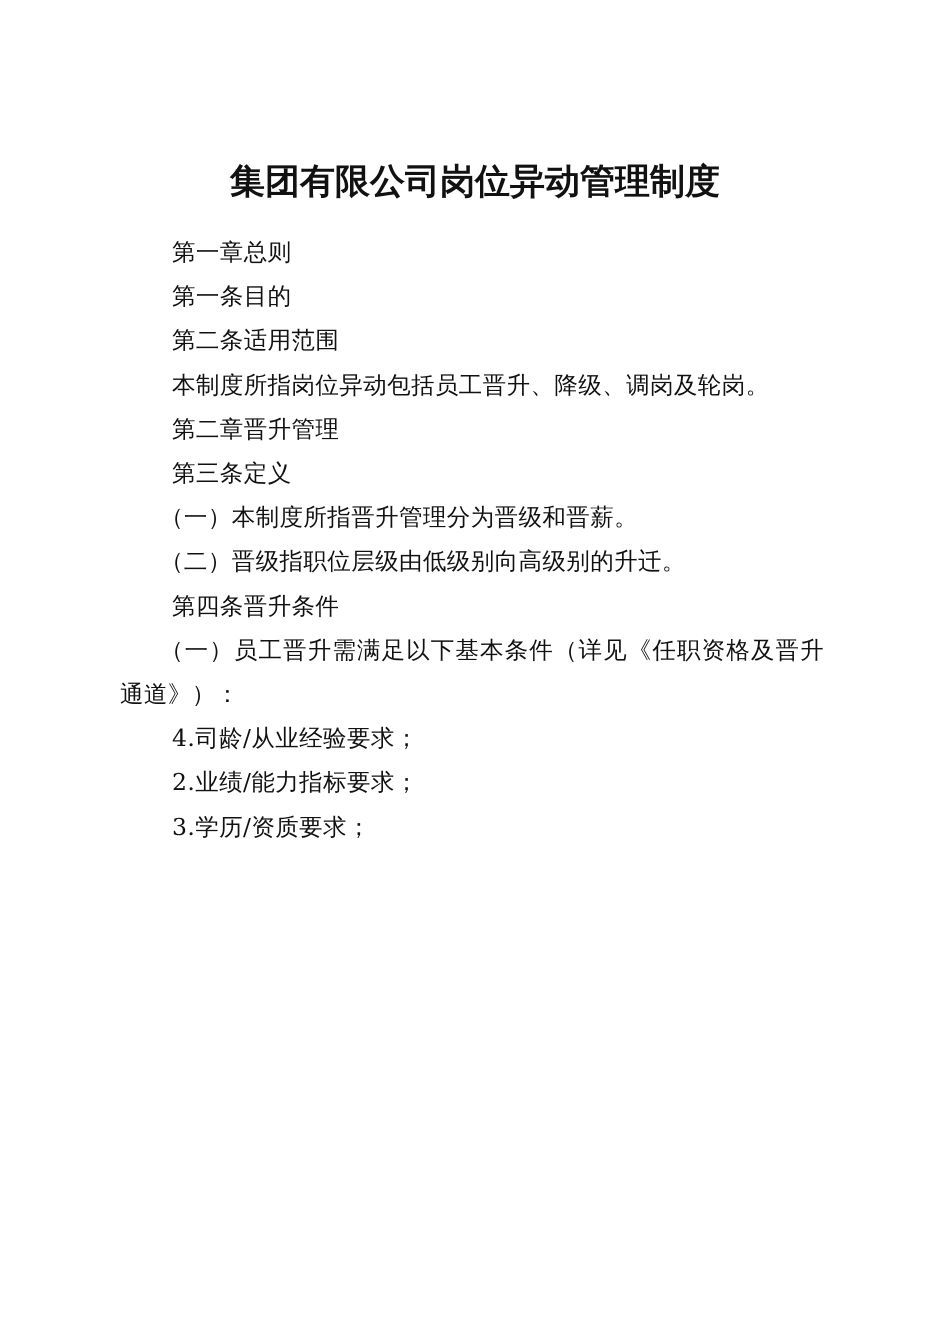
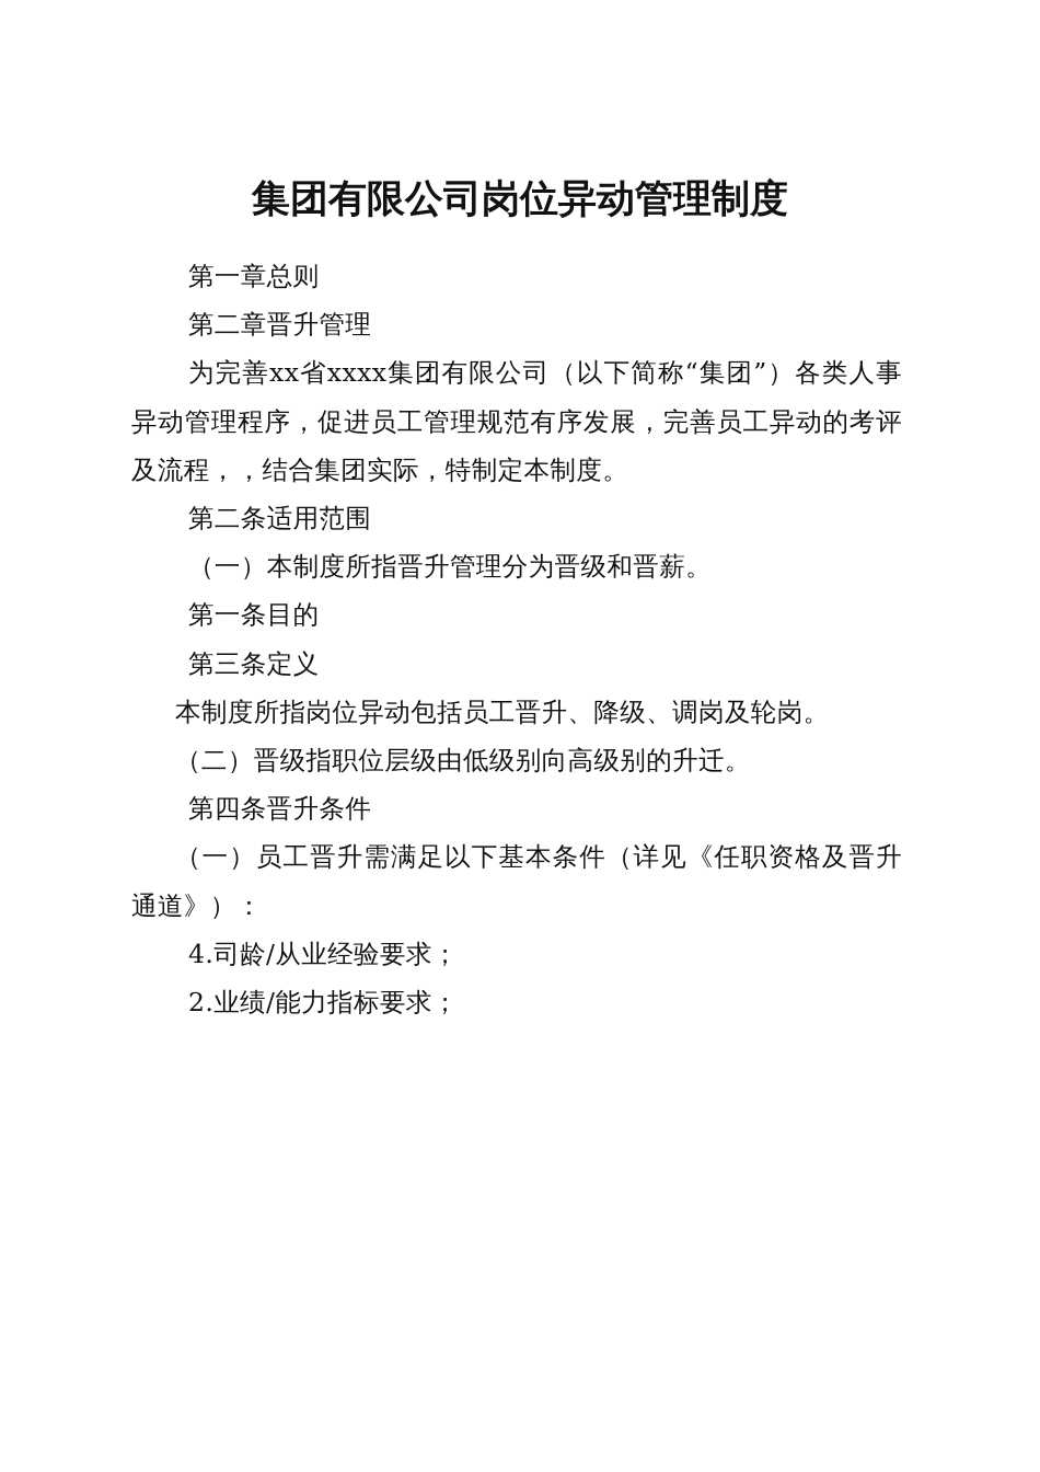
  集团有限公司岗位异动管理制度
  第一章总则
- 第一条目的
+ 第二章晋升管理
+ 为完善xx省xxxx集团有限公司（以下简称“集团”）各类人事异动管理程序，促进员工管理规范有序发展，完善员工异动的考评及流程，，结合集团实际，特制定本制度。
  第二条适用范围
- 本制度所指岗位异动包括员工晋升、降级、调岗及轮岗。
+ （一）本制度所指晋升管理分为晋级和晋薪。
- 第二章晋升管理
+ 第一条目的
  第三条定义
- （一）本制度所指晋升管理分为晋级和晋薪。
+ 本制度所指岗位异动包括员工晋升、降级、调岗及轮岗。
  （二）晋级指职位层级由低级别向高级别的升迁。
  第四条晋升条件
  （一）员工晋升需满足以下基本条件（详见《任职资格及晋升通道》）：
  4.司龄/从业经验要求；
  2.业绩/能力指标要求；
- 3.学历/资质要求；
